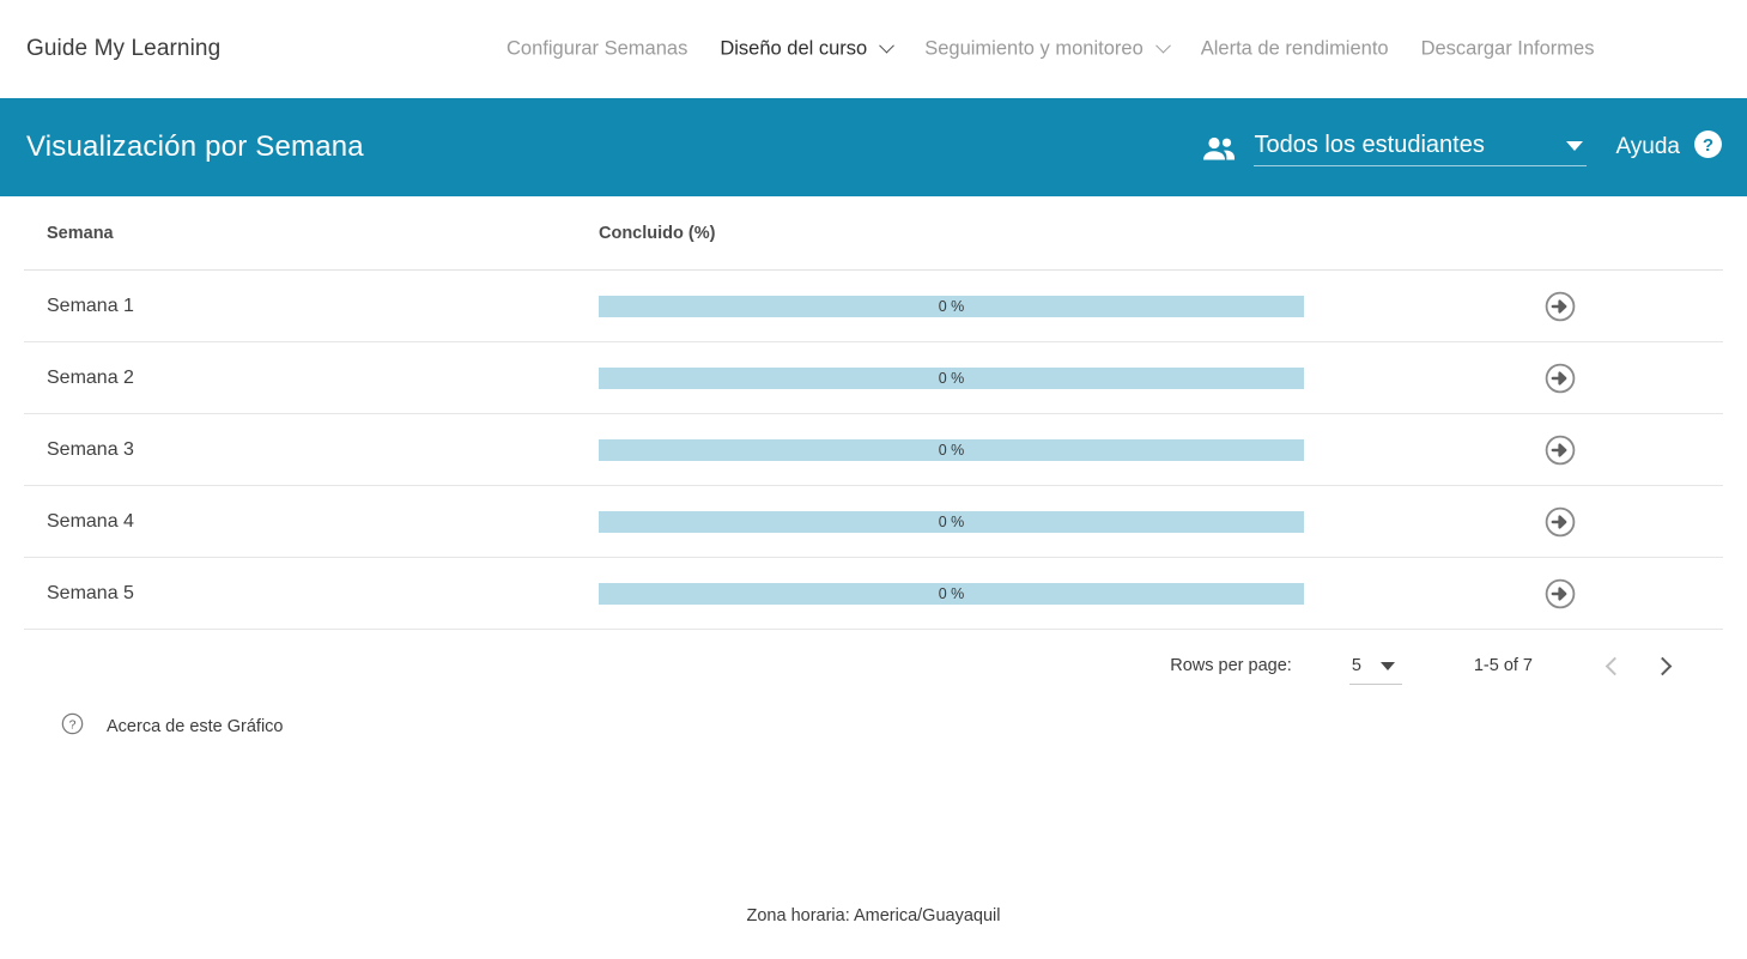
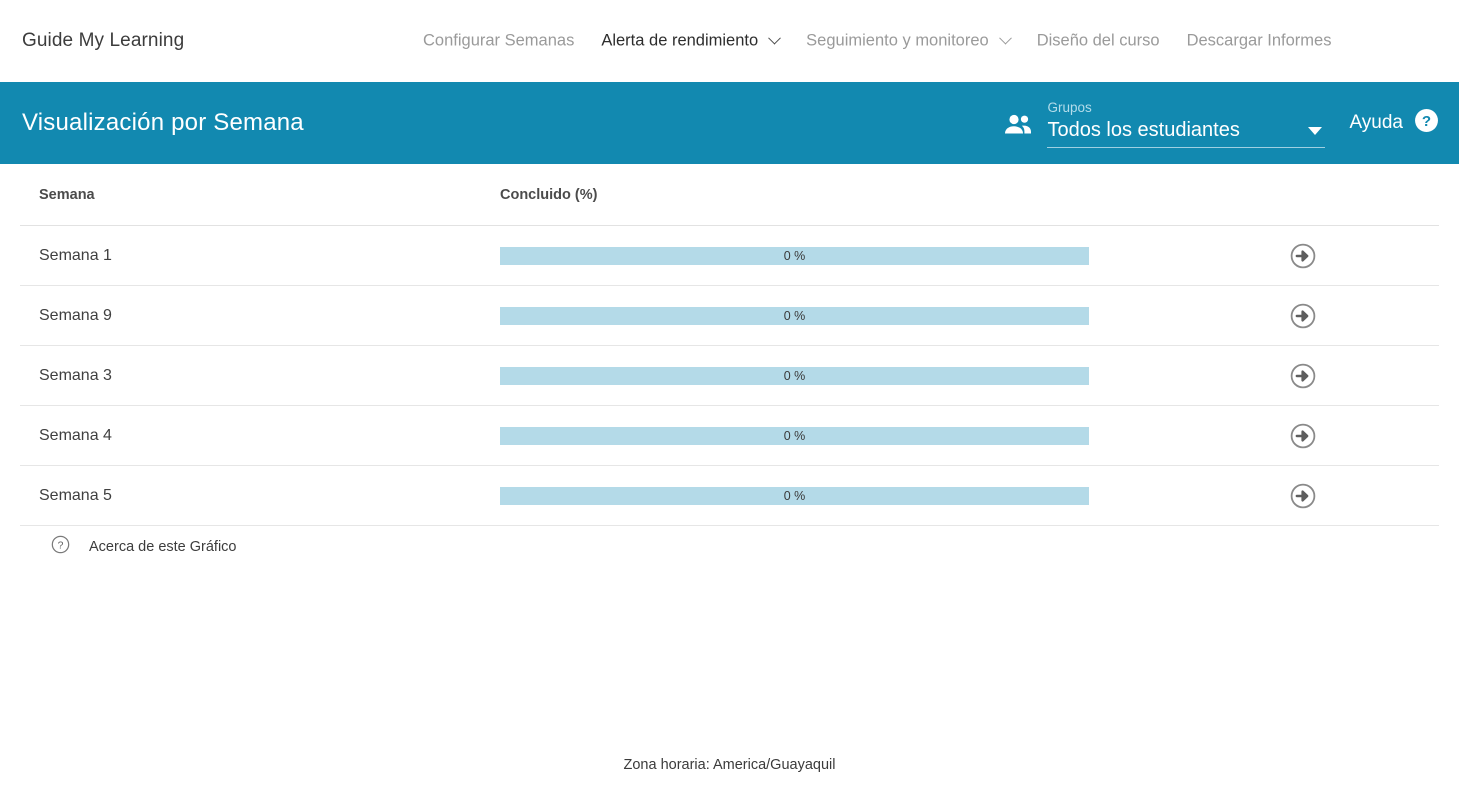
  Guide My Learning
  Configurar Semanas
- Diseño del curso
+ Alerta de rendimiento
  Seguimiento y monitoreo
- Alerta de rendimiento
+ Diseño del curso
  Descargar Informes
  Visualización por Semana
+ Grupos
  Todos los estudiantes
  Ayuda
  ?
  Semana
  Concluido (%)
  Semana 1
  0 %
- Semana 2
+ Semana 9
  0 %
  Semana 3
  0 %
  Semana 4
  0 %
  Semana 5
  0 %
- Rows per page:
- 5
- 1-5 of 7
  ?
  Acerca de este Gráfico
  Zona horaria: America/Guayaquil
